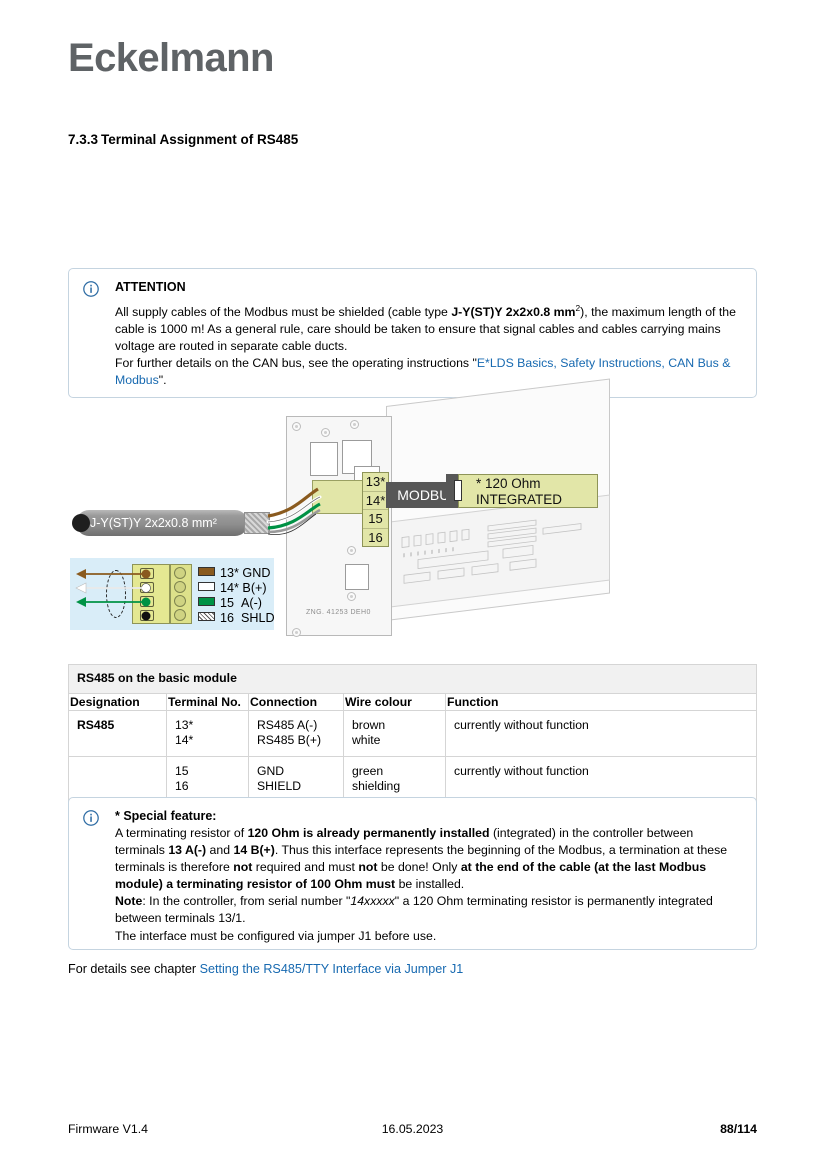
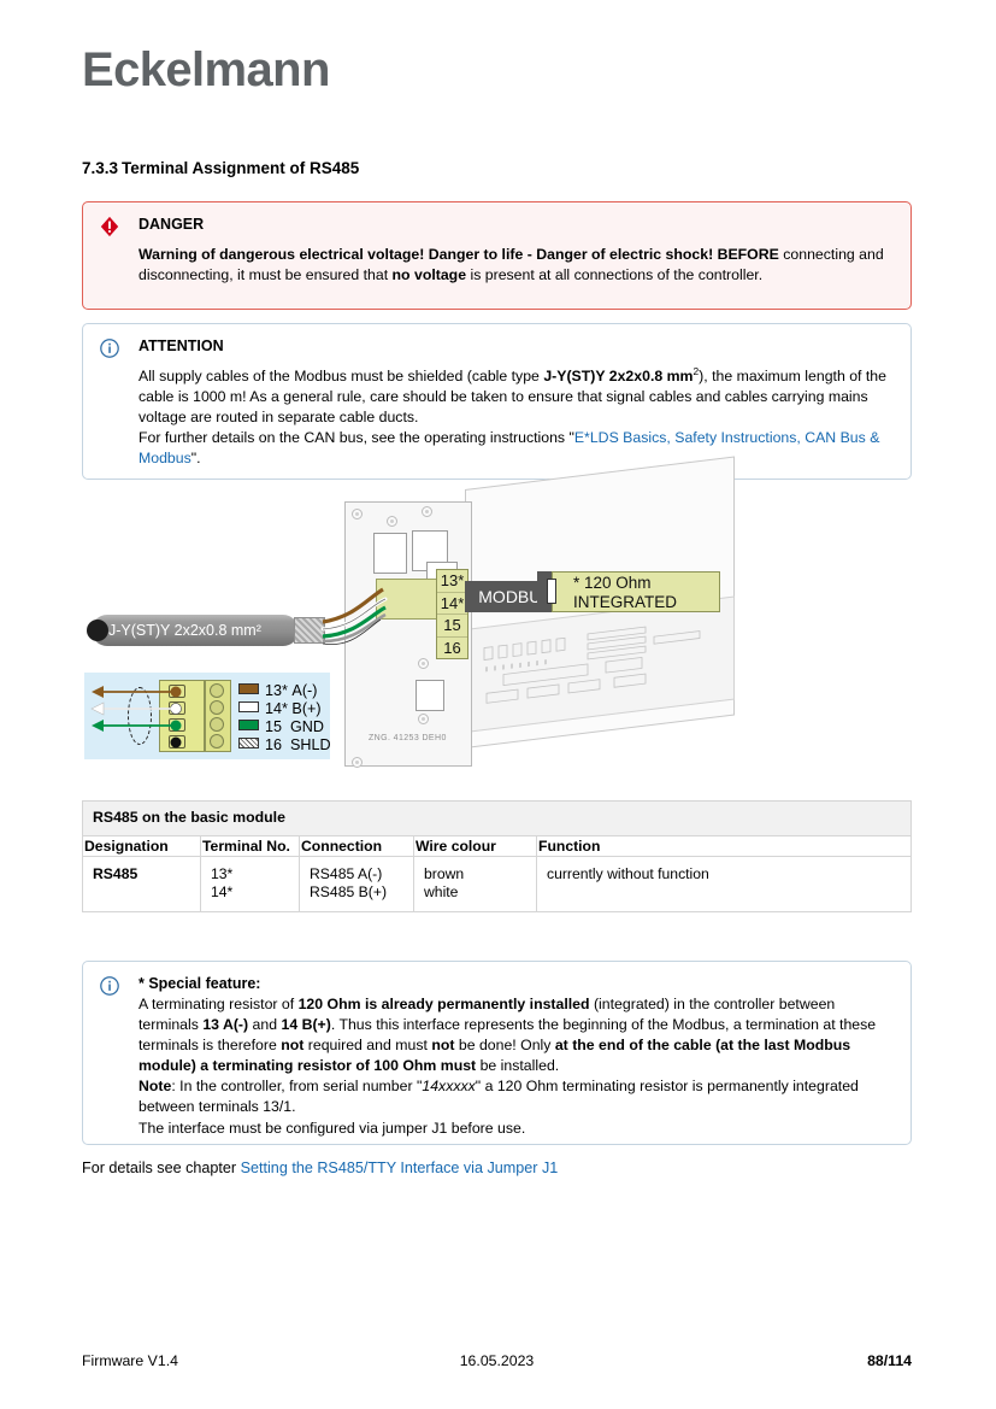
  Eckelmann
  7.3.3 Terminal Assignment of RS485
+ DANGER
+ Warning of dangerous electrical voltage! Danger to life - Danger of electric shock! BEFORE connecting and disconnecting, it must be ensured that no voltage is present at all connections of the controller.
  ATTENTION
  All supply cables of the Modbus must be shielded (cable type J-Y(ST)Y 2x2x0.8 mm2), the maximum length of the cable is 1000 m! As a general rule, care should be taken to ensure that signal cables and cables carrying mains voltage are routed in separate cable ducts.
  For further details on the CAN bus, see the operating instructions "E*LDS Basics, Safety Instructions, CAN Bus & Modbus".
  J-Y(ST)Y 2x2x0.8 mm²
- 13* GND
+ 13* A(-)
  14* B(+)
- 15 A(-)
+ 15 GND
  16 SHLD
  13*
  14*
  15
  16
  MODBU
  * 120 Ohm
  INTEGRATED
  RS485 on the basic module
  Designation	Terminal No.	Connection	Wire colour	Function
  RS485	13* 14*	RS485 A(-) RS485 B(+)	brown white	currently without function
- 	15 16	GND SHIELD	green shielding	currently without function
  * Special feature:
  A terminating resistor of 120 Ohm is already permanently installed (integrated) in the controller between terminals 13 A(-) and 14 B(+). Thus this interface represents the beginning of the Modbus, a termination at these terminals is therefore not required and must not be done! Only at the end of the cable (at the last Modbus module) a terminating resistor of 100 Ohm must be installed.
  Note: In the controller, from serial number "14xxxxx" a 120 Ohm terminating resistor is permanently integrated between terminals 13/1.
  The interface must be configured via jumper J1 before use.
  For details see chapter Setting the RS485/TTY Interface via Jumper J1
  Firmware V1.4
  16.05.2023
  88/114
